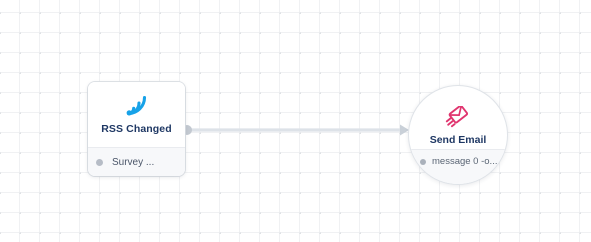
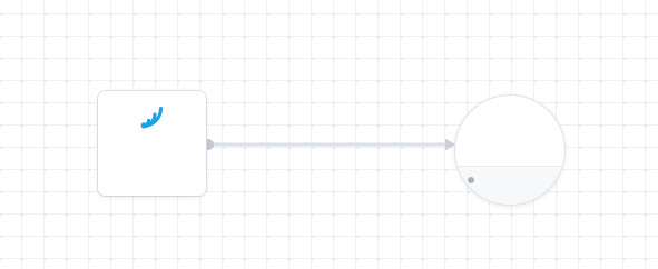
- RSS Changed
- Survey ...
- Send Email
- message 0 -o...
